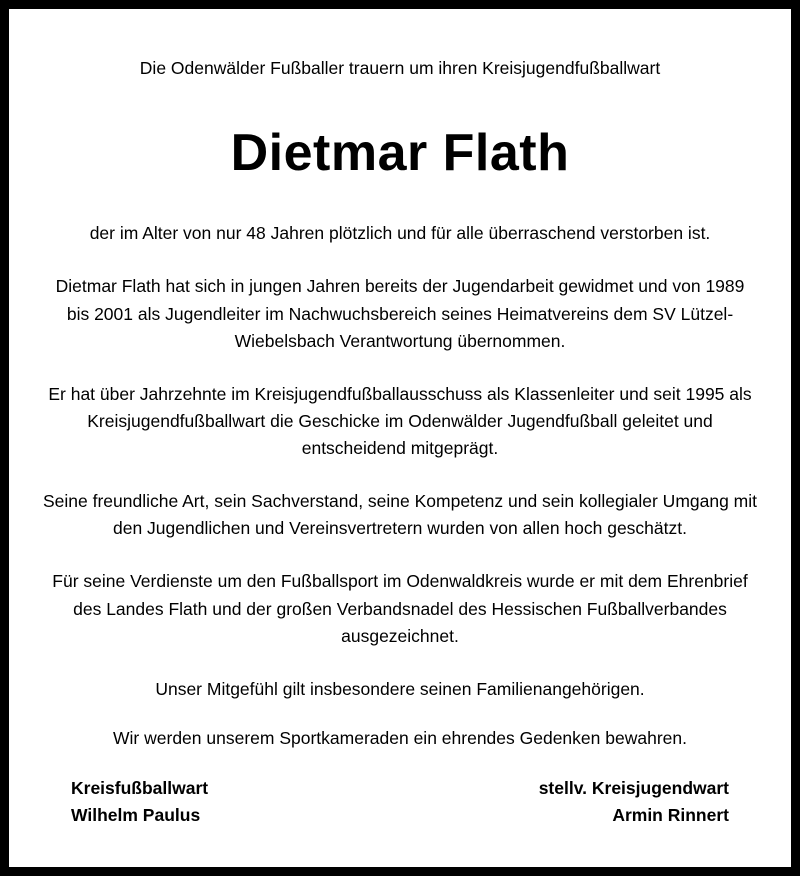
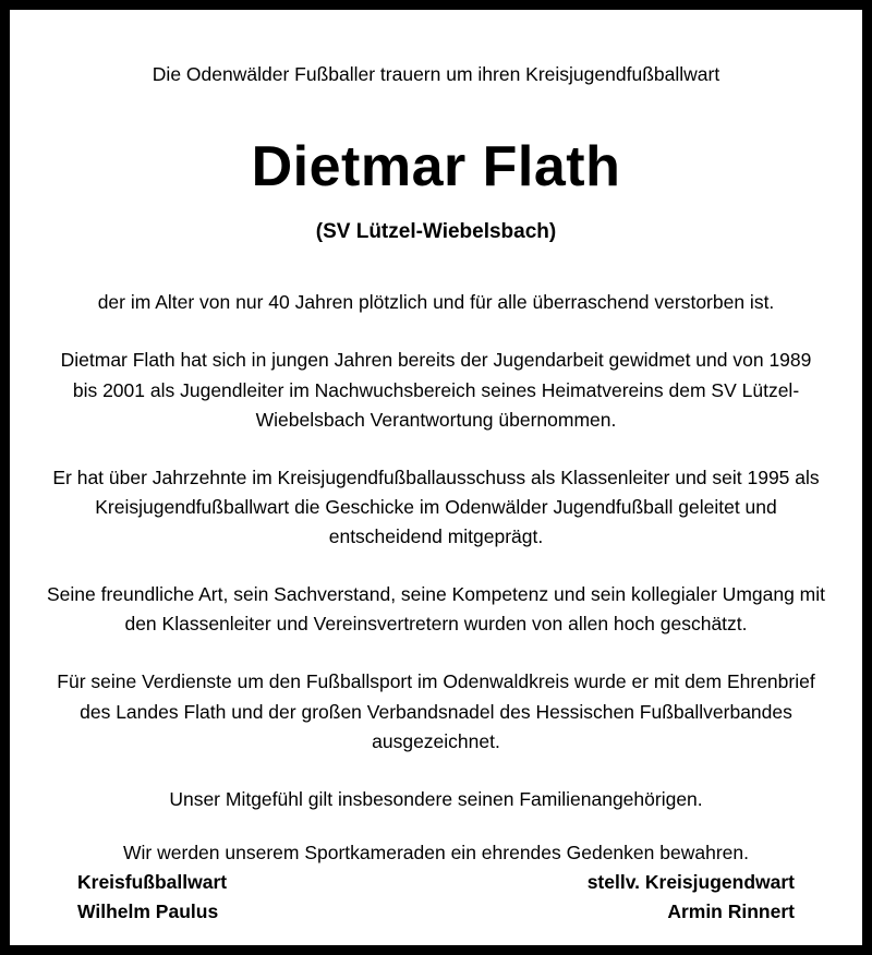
  Die Odenwälder Fußballer trauern um ihren Kreisjugendfußballwart
  Dietmar Flath
+ (SV Lützel-Wiebelsbach)
- der im Alter von nur 48 Jahren plötzlich und für alle überraschend verstorben ist.
+ der im Alter von nur 40 Jahren plötzlich und für alle überraschend verstorben ist.
  Dietmar Flath hat sich in jungen Jahren bereits der Jugendarbeit gewidmet und von 1989 bis 2001 als Jugendleiter im Nachwuchsbereich seines Heimatvereins dem SV Lützel-Wiebelsbach Verantwortung übernommen.
  Er hat über Jahrzehnte im Kreisjugendfußballausschuss als Klassenleiter und seit 1995 als Kreisjugendfußballwart die Geschicke im Odenwälder Jugendfußball geleitet und entscheidend mitgeprägt.
- Seine freundliche Art, sein Sachverstand, seine Kompetenz und sein kollegialer Umgang mit den Jugendlichen und Vereinsvertretern wurden von allen hoch geschätzt.
+ Seine freundliche Art, sein Sachverstand, seine Kompetenz und sein kollegialer Umgang mit den Klassenleiter und Vereinsvertretern wurden von allen hoch geschätzt.
  Für seine Verdienste um den Fußballsport im Odenwaldkreis wurde er mit dem Ehrenbrief des Landes Flath und der großen Verbandsnadel des Hessischen Fußballverbandes ausgezeichnet.
  Unser Mitgefühl gilt insbesondere seinen Familienangehörigen.
  Wir werden unserem Sportkameraden ein ehrendes Gedenken bewahren.
  Kreisfußballwart
  Wilhelm Paulus
  stellv. Kreisjugendwart
  Armin Rinnert
